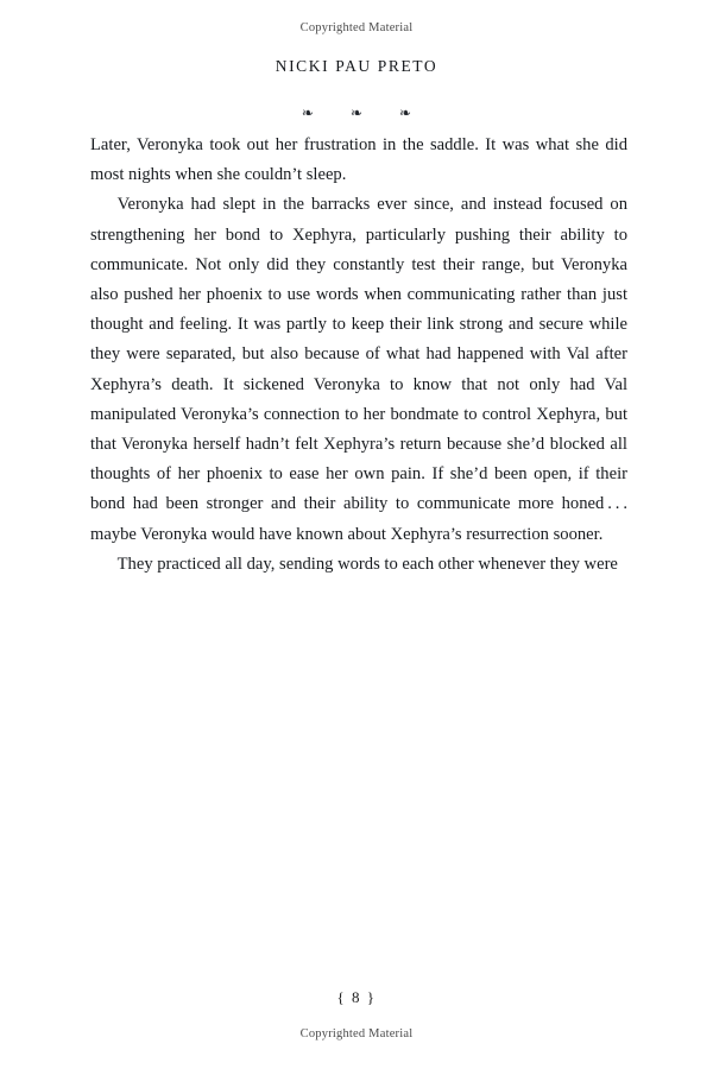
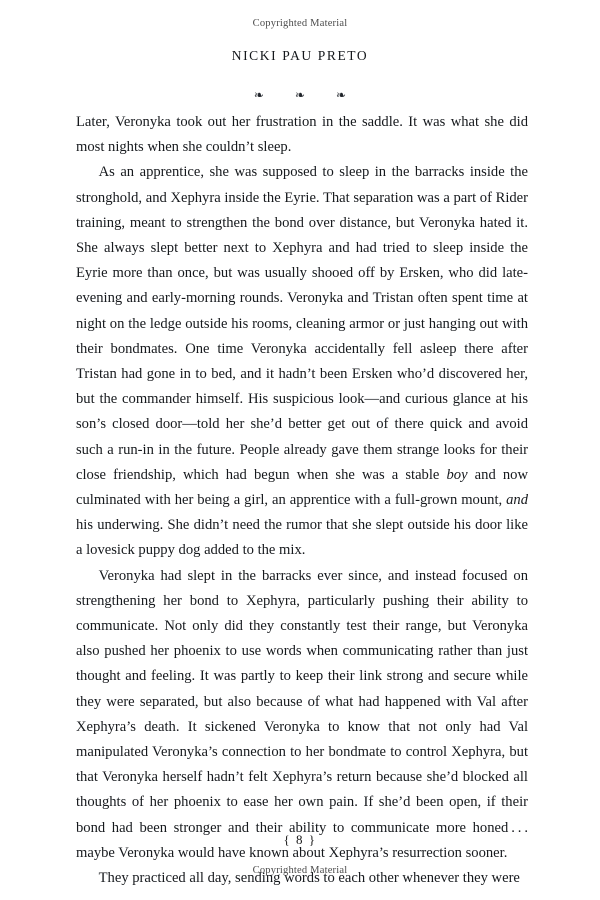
  Copyrighted Material
  NICKI PAU PRETO
  ❧ ❧ ❧
  Later, Veronyka took out her frustration in the saddle. It was what she did most nights when she couldn’t sleep.
+ As an apprentice, she was supposed to sleep in the barracks inside the stronghold, and Xephyra inside the Eyrie. That separation was a part of Rider training, meant to strengthen the bond over distance, but Veronyka hated it. She always slept better next to Xephyra and had tried to sleep inside the Eyrie more than once, but was usually shooed off by Ersken, who did late-evening and early-morning rounds. Veronyka and Tristan often spent time at night on the ledge outside his rooms, cleaning armor or just hanging out with their bondmates. One time Veronyka accidentally fell asleep there after Tristan had gone in to bed, and it hadn’t been Ersken who’d discovered her, but the commander himself. His suspicious look—and curious glance at his son’s closed door—told her she’d better get out of there quick and avoid such a run-in in the future. People already gave them strange looks for their close friendship, which had begun when she was a stable boy and now culminated with her being a girl, an apprentice with a full-grown mount, and his underwing. She didn’t need the rumor that she slept outside his door like a lovesick puppy dog added to the mix.
  Veronyka had slept in the barracks ever since, and instead focused on strengthening her bond to Xephyra, particularly pushing their ability to communicate. Not only did they constantly test their range, but Veronyka also pushed her phoenix to use words when communicating rather than just thought and feeling. It was partly to keep their link strong and secure while they were separated, but also because of what had happened with Val after Xephyra’s death. It sickened Veronyka to know that not only had Val manipulated Veronyka’s connection to her bondmate to control Xephyra, but that Veronyka herself hadn’t felt Xephyra’s return because she’d blocked all thoughts of her phoenix to ease her own pain. If she’d been open, if their bond had been stronger and their ability to communicate more honed . . . maybe Veronyka would have known about Xephyra’s resurrection sooner.
  They practiced all day, sending words to each other whenever they were
  { 8 }
  Copyrighted Material
